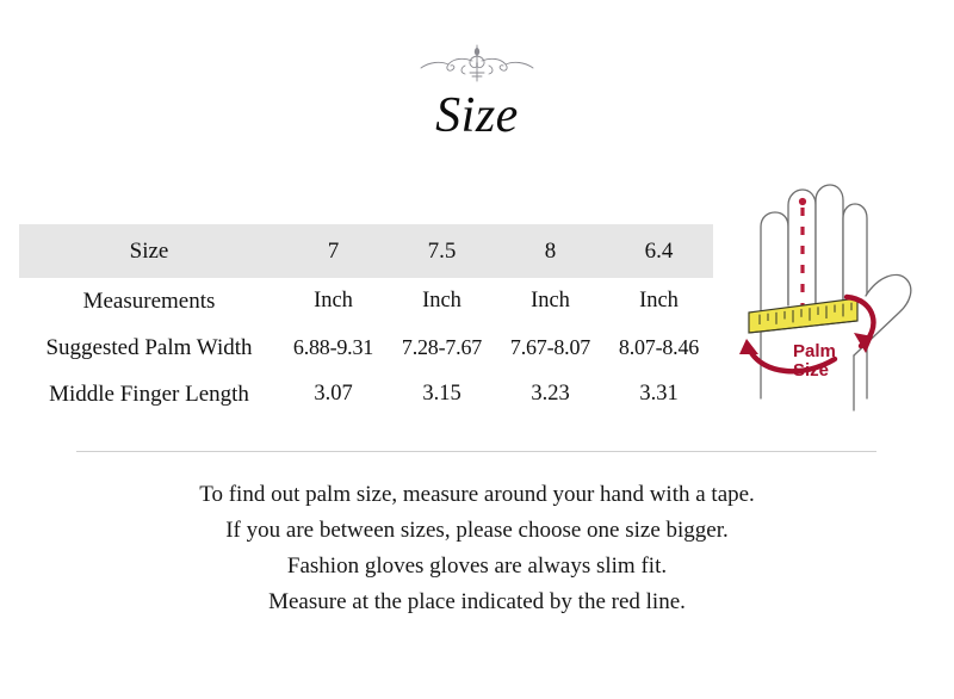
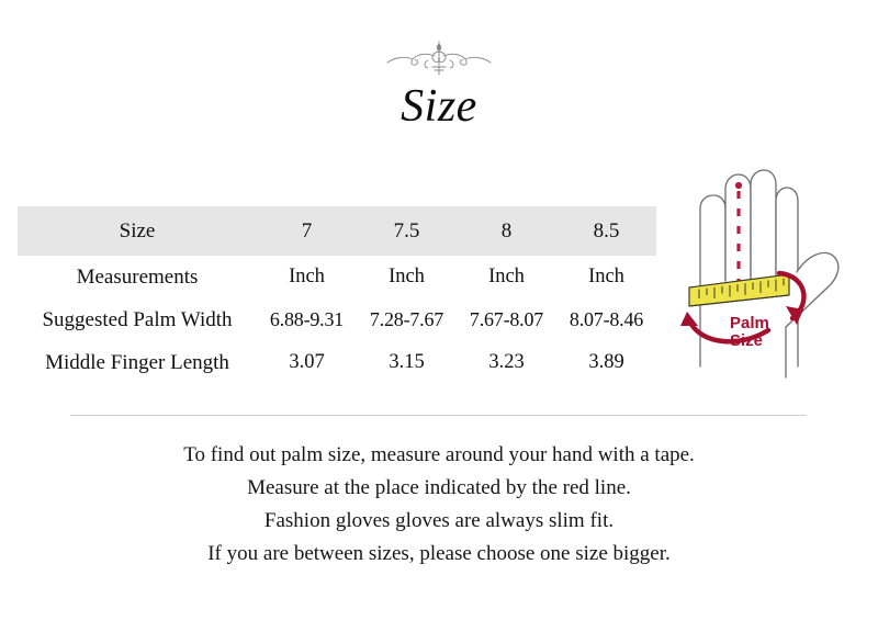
  Size
- Size	7	7.5	8	6.4
+ Size	7	7.5	8	8.5
  Measurements	Inch	Inch	Inch	Inch
  Suggested Palm Width	6.88-9.31	7.28-7.67	7.67-8.07	8.07-8.46
- Middle Finger Length	3.07	3.15	3.23	3.31
+ Middle Finger Length	3.07	3.15	3.23	3.89
  Palm
  Size
  To find out palm size, measure around your hand with a tape.
- If you are between sizes, please choose one size bigger.
+ Measure at the place indicated by the red line.
  Fashion gloves gloves are always slim fit.
- Measure at the place indicated by the red line.
+ If you are between sizes, please choose one size bigger.
